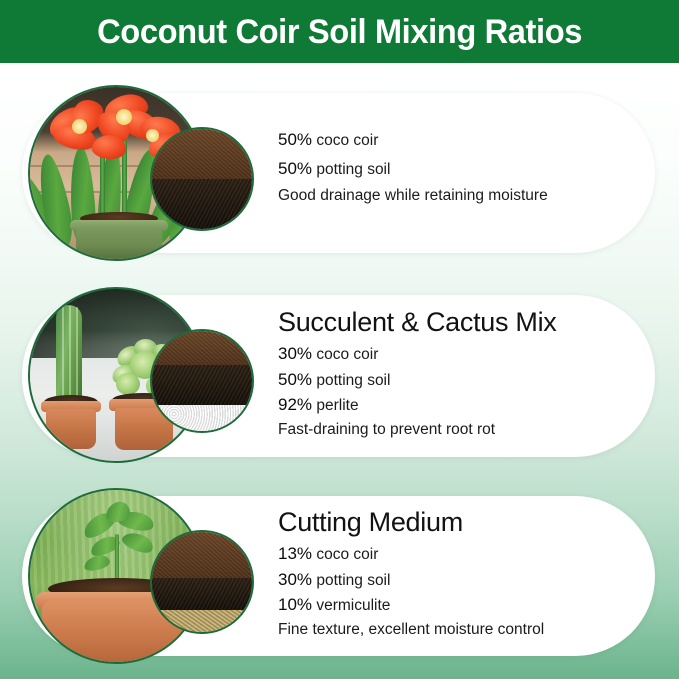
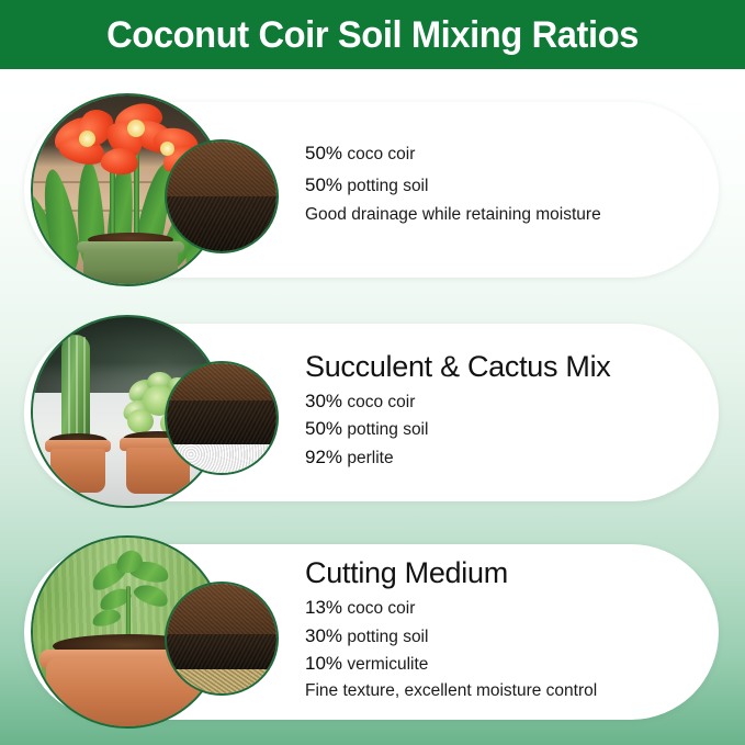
  Coconut Coir Soil Mixing Ratios
  50% coco coir
  50% potting soil
  Good drainage while retaining moisture
  Succulent & Cactus Mix
  30% coco coir
  50% potting soil
  92% perlite
- Fast-draining to prevent root rot
  Cutting Medium
  13% coco coir
  30% potting soil
  10% vermiculite
  Fine texture, excellent moisture control
